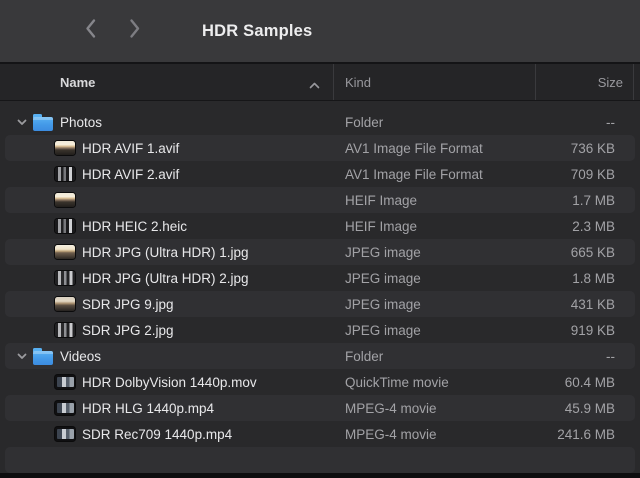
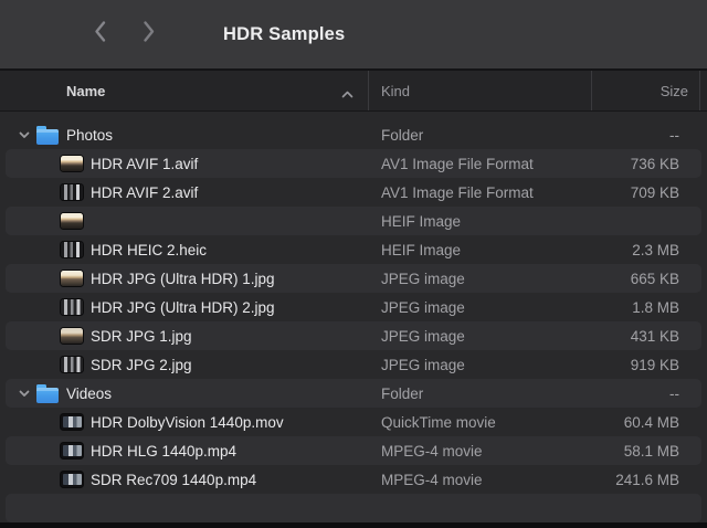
  HDR Samples
  Name
  Kind
  Size
  Photos
  Folder
  --
  HDR AVIF 1.avif
  AV1 Image File Format
  736 KB
  HDR AVIF 2.avif
  AV1 Image File Format
  709 KB
  HEIF Image
- 1.7 MB
  HDR HEIC 2.heic
  HEIF Image
  2.3 MB
  HDR JPG (Ultra HDR) 1.jpg
  JPEG image
  665 KB
  HDR JPG (Ultra HDR) 2.jpg
  JPEG image
  1.8 MB
- SDR JPG 9.jpg
+ SDR JPG 1.jpg
  JPEG image
  431 KB
  SDR JPG 2.jpg
  JPEG image
  919 KB
  Videos
  Folder
  --
  HDR DolbyVision 1440p.mov
  QuickTime movie
  60.4 MB
  HDR HLG 1440p.mp4
  MPEG-4 movie
- 45.9 MB
+ 58.1 MB
  SDR Rec709 1440p.mp4
  MPEG-4 movie
  241.6 MB
